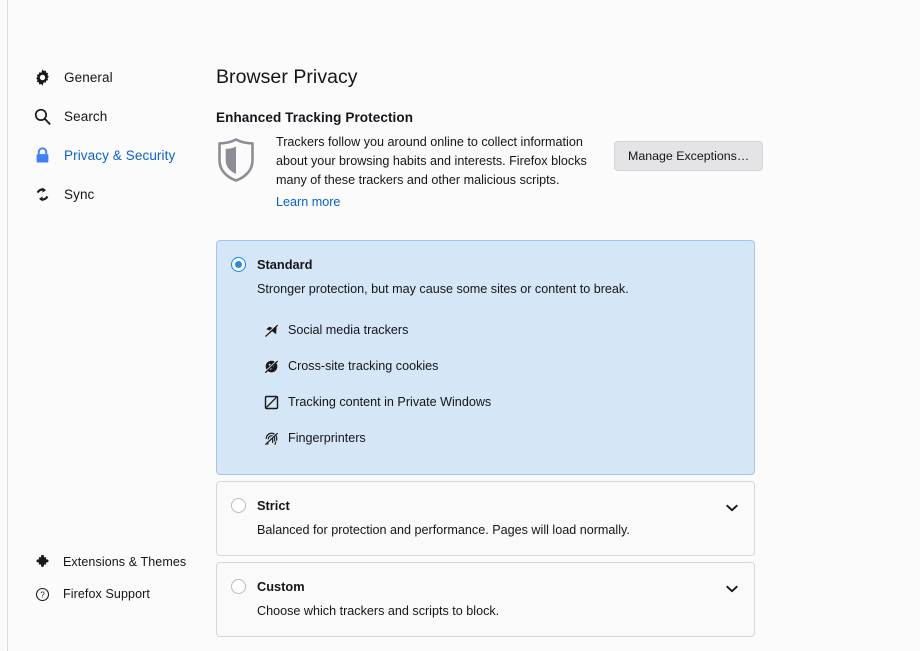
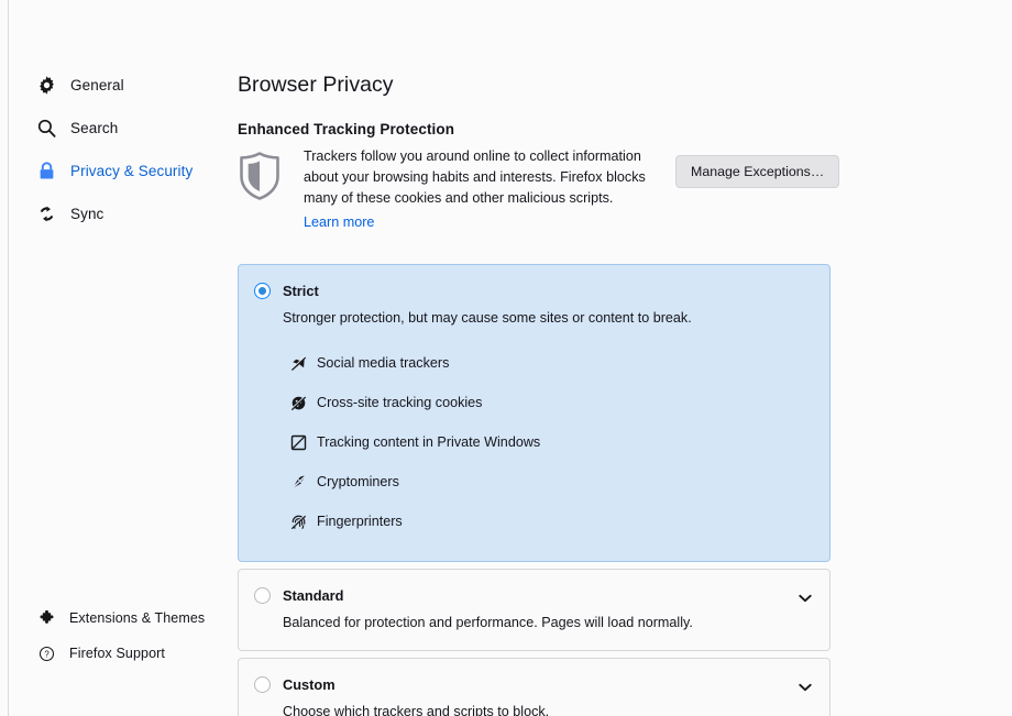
  General
  Search
  Privacy & Security
  Sync
  Extensions & Themes
  ?
  Firefox Support
  Browser Privacy
  Enhanced Tracking Protection
- Trackers follow you around online to collect information about your browsing habits and interests. Firefox blocks many of these trackers and other malicious scripts.
+ Trackers follow you around online to collect information about your browsing habits and interests. Firefox blocks many of these cookies and other malicious scripts.
  Learn more
  Manage Exceptions…
- Standard
+ Strict
  Stronger protection, but may cause some sites or content to break.
  Social media trackers
  Cross-site tracking cookies
  Tracking content in Private Windows
+ Cryptominers
  Fingerprinters
- Strict
+ Standard
  Balanced for protection and performance. Pages will load normally.
  Custom
  Choose which trackers and scripts to block.
